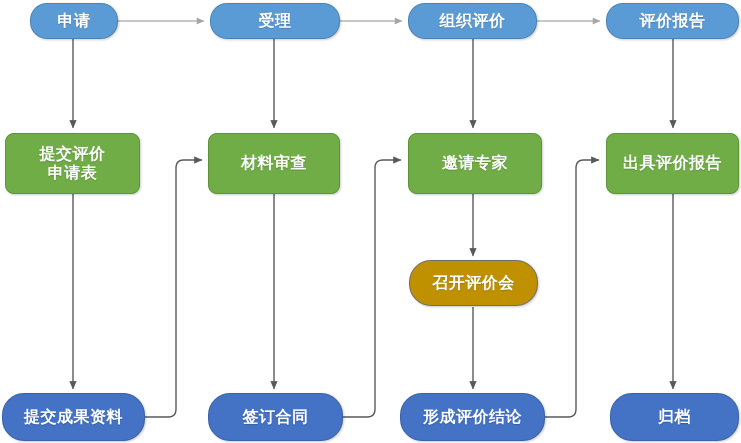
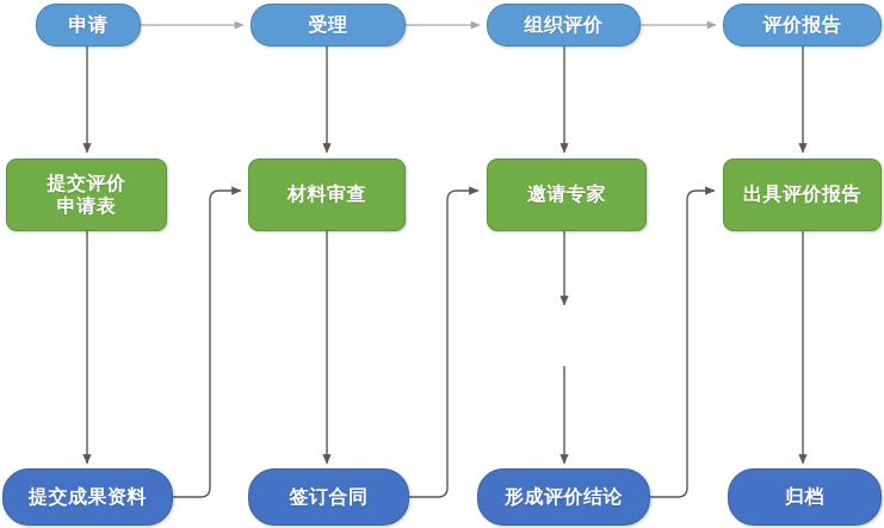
  申请
  受理
  组织评价
  评价报告
  提交评价
  申请表
  材料审查
  邀请专家
  出具评价报告
- 召开评价会
  提交成果资料
  签订合同
  形成评价结论
  归档
